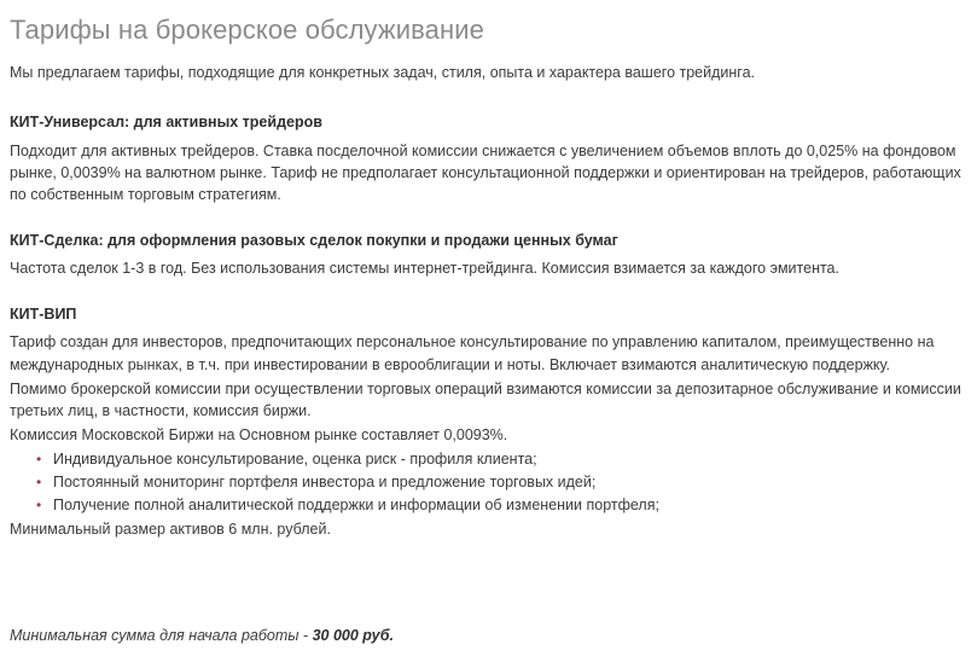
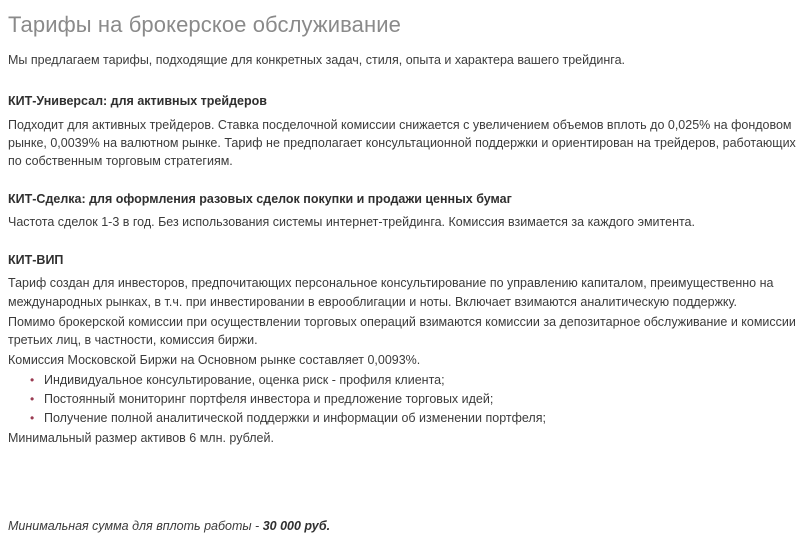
  Тарифы на брокерское обслуживание
  Мы предлагаем тарифы, подходящие для конкретных задач, стиля, опыта и характера вашего трейдинга.
  КИТ-Универсал: для активных трейдеров
  Подходит для активных трейдеров. Ставка посделочной комиссии снижается с увеличением объемов вплоть до 0,025% на фондовом рынке, 0,0039% на валютном рынке. Тариф не предполагает консультационной поддержки и ориентирован на трейдеров, работающих по собственным торговым стратегиям.
  КИТ-Сделка: для оформления разовых сделок покупки и продажи ценных бумаг
  Частота сделок 1-3 в год. Без использования системы интернет-трейдинга. Комиссия взимается за каждого эмитента.
  КИТ-ВИП
  Тариф создан для инвесторов, предпочитающих персональное консультирование по управлению капиталом, преимущественно на международных рынках, в т.ч. при инвестировании в еврооблигации и ноты. Включает взимаются аналитическую поддержку.
  Помимо брокерской комиссии при осуществлении торговых операций взимаются комиссии за депозитарное обслуживание и комиссии третьих лиц, в частности, комиссия биржи.
  Комиссия Московской Биржи на Основном рынке составляет 0,0093%.
  •
  Индивидуальное консультирование, оценка риск - профиля клиента;
  •
  Постоянный мониторинг портфеля инвестора и предложение торговых идей;
  •
  Получение полной аналитической поддержки и информации об изменении портфеля;
  Минимальный размер активов 6 млн. рублей.
- Минимальная сумма для начала работы - 30 000 руб.
+ Минимальная сумма для вплоть работы - 30 000 руб.
